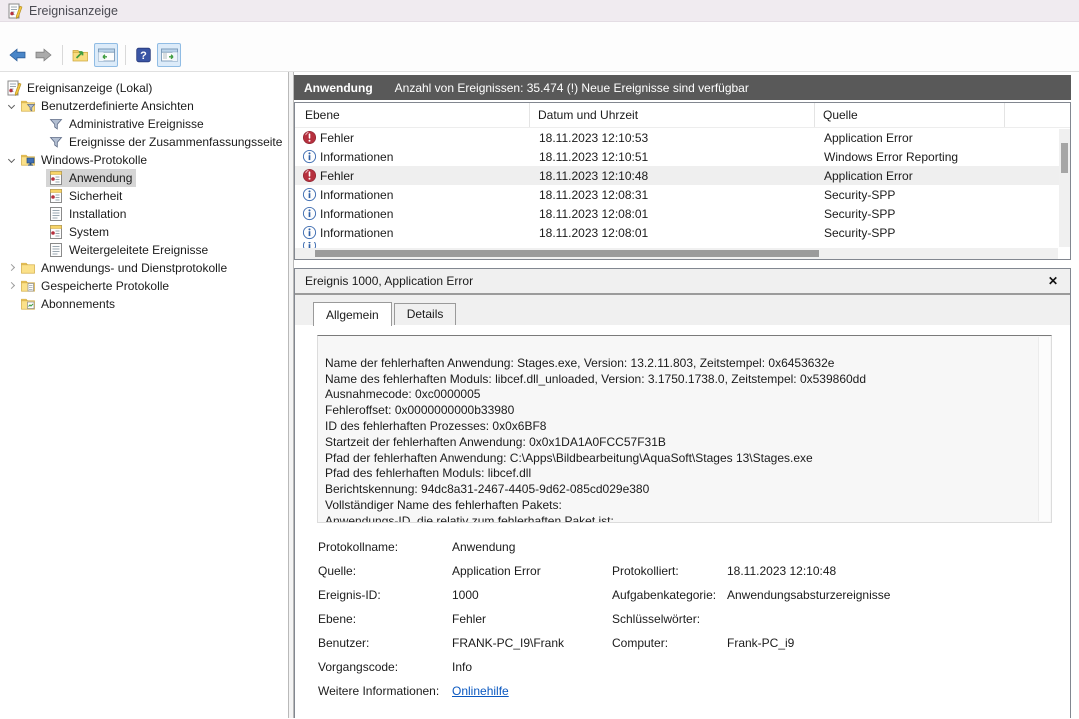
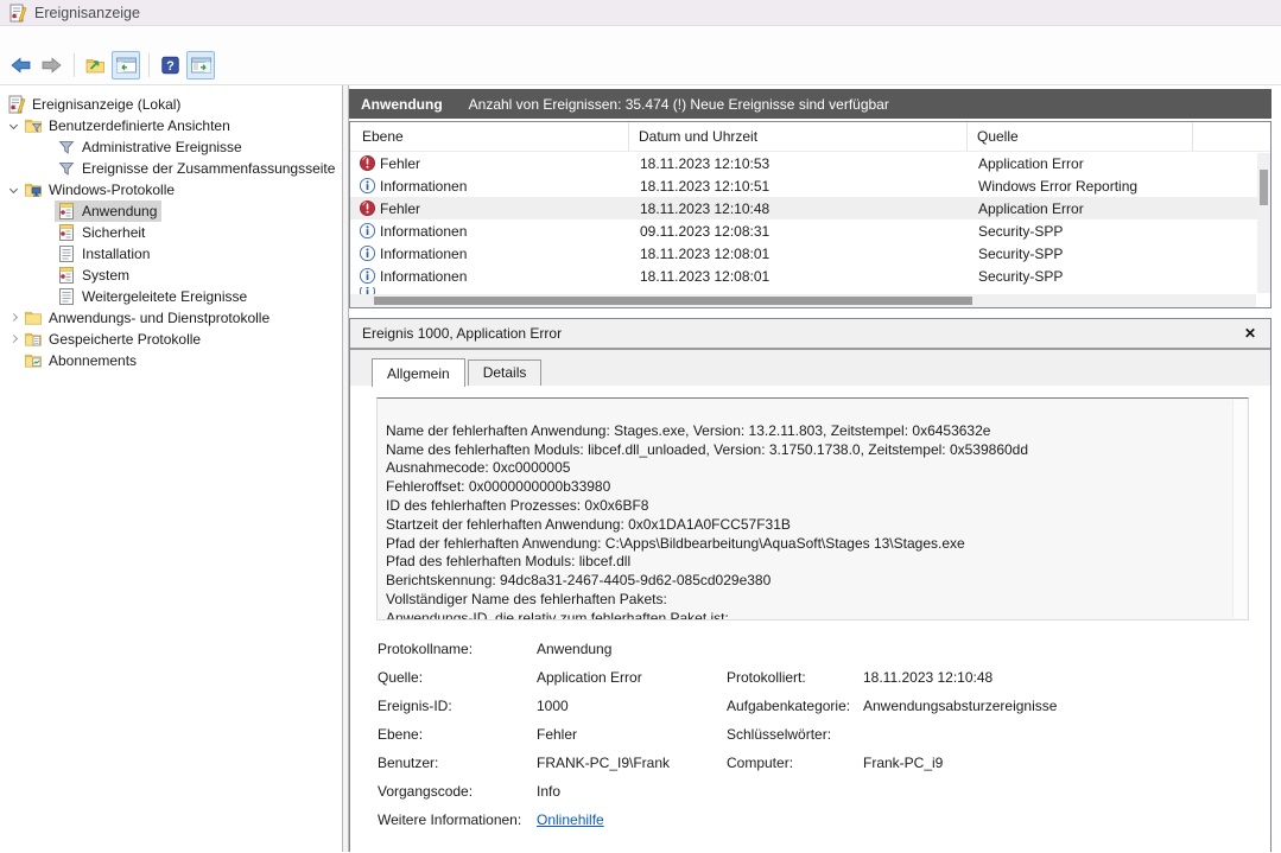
  Ereignisanzeige
  Ereignisanzeige (Lokal)
  Benutzerdefinierte Ansichten
  Administrative Ereignisse
  Ereignisse der Zusammenfassungsseite
  Windows-Protokolle
  Anwendung
  Sicherheit
  Installation
  System
  Weitergeleitete Ereignisse
  Anwendungs- und Dienstprotokolle
  Gespeicherte Protokolle
  Abonnements
  Anwendung
  Anzahl von Ereignissen: 35.474 (!) Neue Ereignisse sind verfügbar
  Ebene
  Datum und Uhrzeit
  Quelle
  Fehler
  18.11.2023 12:10:53
  Application Error
  Informationen
  18.11.2023 12:10:51
  Windows Error Reporting
  Fehler
  18.11.2023 12:10:48
  Application Error
  Informationen
- 18.11.2023 12:08:31
+ 09.11.2023 12:08:31
  Security-SPP
  Informationen
  18.11.2023 12:08:01
  Security-SPP
  Informationen
  18.11.2023 12:08:01
  Security-SPP
  Ereignis 1000, Application Error
  ✕
  Allgemein
  Details
  Name der fehlerhaften Anwendung: Stages.exe, Version: 13.2.11.803, Zeitstempel: 0x6453632e
  Name des fehlerhaften Moduls: libcef.dll_unloaded, Version: 3.1750.1738.0, Zeitstempel: 0x539860dd
  Ausnahmecode: 0xc0000005
  Fehleroffset: 0x0000000000b33980
  ID des fehlerhaften Prozesses: 0x0x6BF8
  Startzeit der fehlerhaften Anwendung: 0x0x1DA1A0FCC57F31B
  Pfad der fehlerhaften Anwendung: C:\Apps\Bildbearbeitung\AquaSoft\Stages 13\Stages.exe
  Pfad des fehlerhaften Moduls: libcef.dll
  Berichtskennung: 94dc8a31-2467-4405-9d62-085cd029e380
  Vollständiger Name des fehlerhaften Pakets:
  Anwendungs-ID, die relativ zum fehlerhaften Paket ist:
  Protokollname:
  Anwendung
  Quelle:
  Application Error
  Protokolliert:
  18.11.2023 12:10:48
  Ereignis-ID:
  1000
  Aufgabenkategorie:
  Anwendungsabsturzereignisse
  Ebene:
  Fehler
  Schlüsselwörter:
  Benutzer:
  FRANK-PC_I9\Frank
  Computer:
  Frank-PC_i9
  Vorgangscode:
  Info
  Weitere Informationen:
  Onlinehilfe
